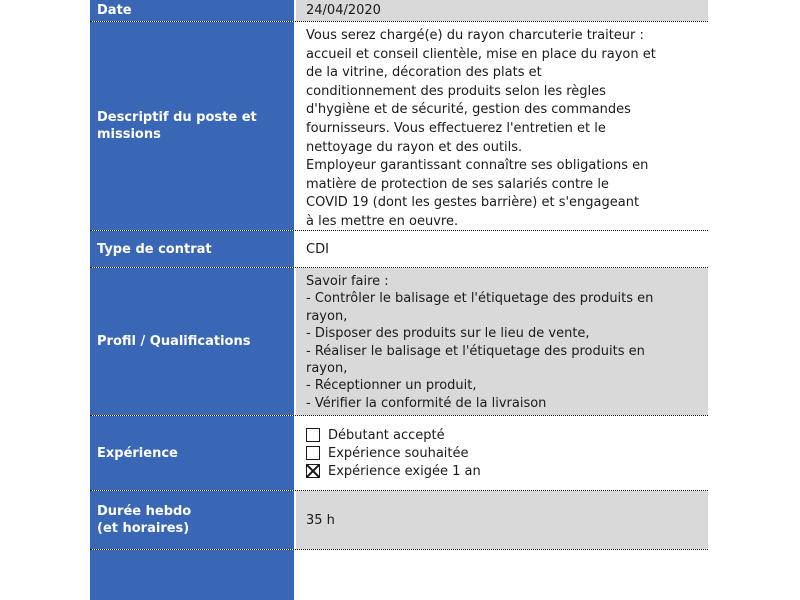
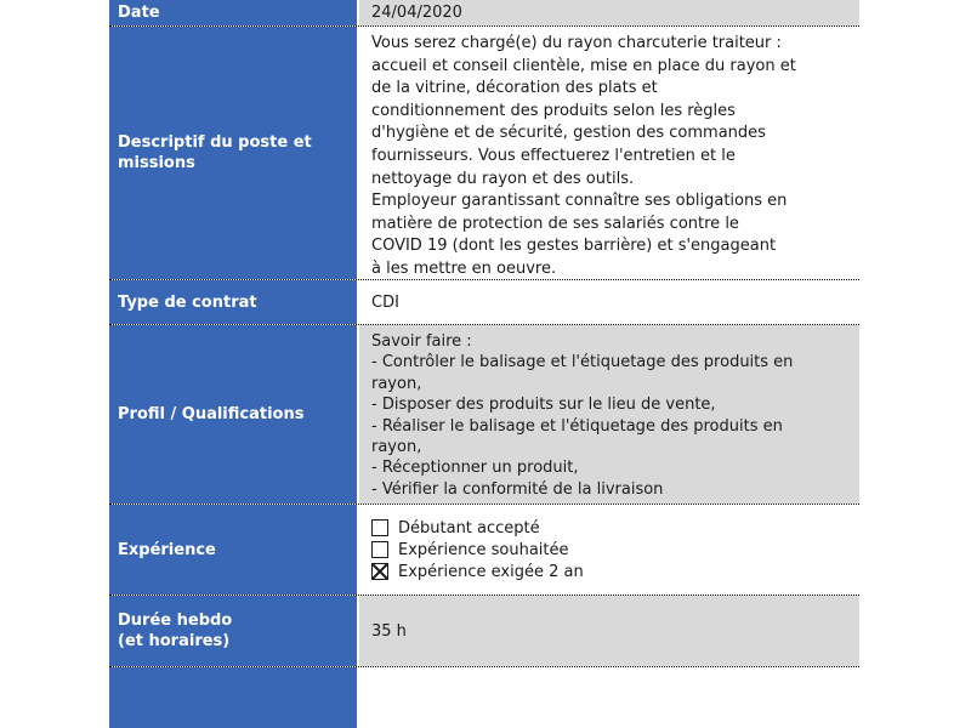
  Date
  24/04/2020
  Descriptif du poste et
  missions
  Vous serez chargé(e) du rayon charcuterie traiteur :
  accueil et conseil clientèle, mise en place du rayon et
  de la vitrine, décoration des plats et
  conditionnement des produits selon les règles
  d'hygiène et de sécurité, gestion des commandes
  fournisseurs. Vous effectuerez l'entretien et le
  nettoyage du rayon et des outils.
  Employeur garantissant connaître ses obligations en
  matière de protection de ses salariés contre le
  COVID 19 (dont les gestes barrière) et s'engageant
  à les mettre en oeuvre.
  Type de contrat
  CDI
  Profil / Qualifications
  Savoir faire :
  - Contrôler le balisage et l'étiquetage des produits en
  rayon,
  - Disposer des produits sur le lieu de vente,
  - Réaliser le balisage et l'étiquetage des produits en
  rayon,
  - Réceptionner un produit,
  - Vérifier la conformité de la livraison
  Expérience
  Débutant accepté
  Expérience souhaitée
- Expérience exigée 1 an
+ Expérience exigée 2 an
  Durée hebdo
  (et horaires)
  35 h
